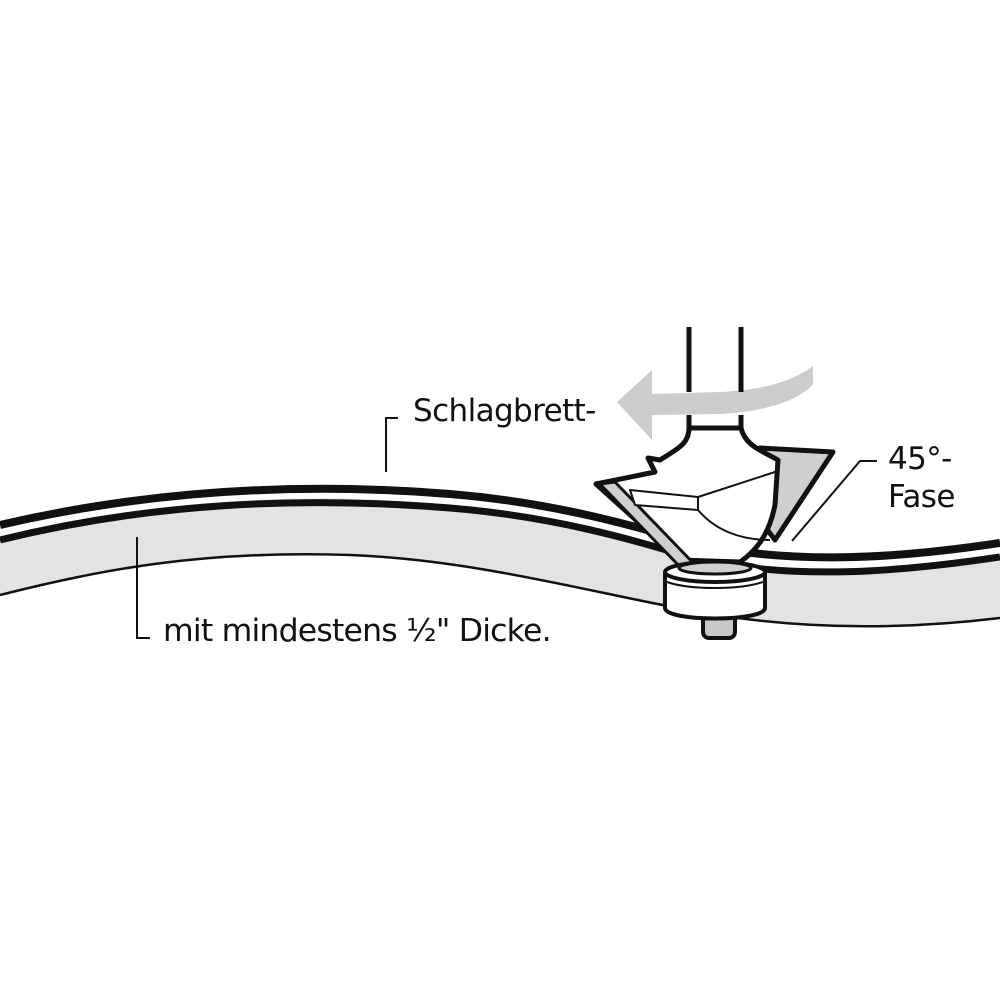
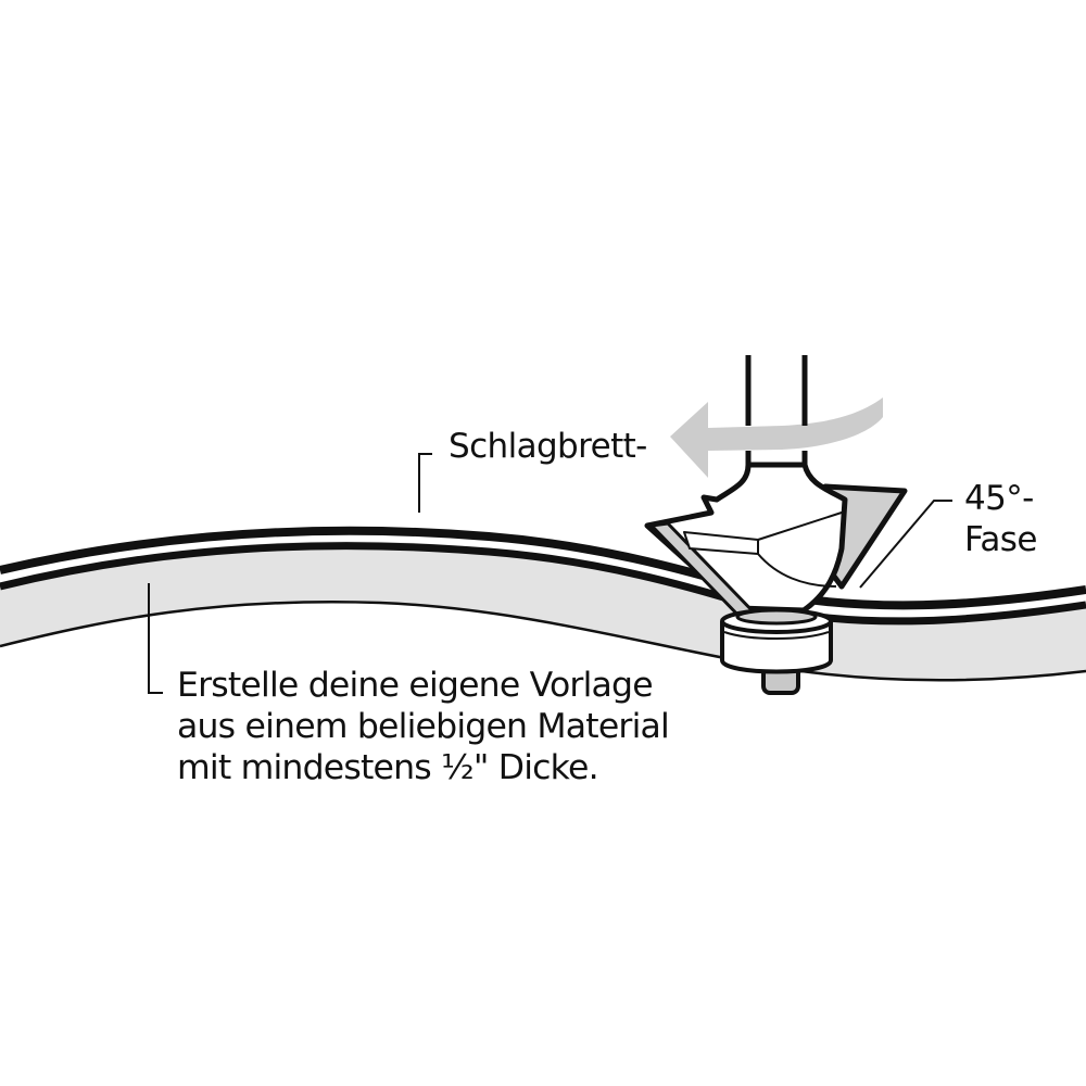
  Schlagbrett-
  45°-
  Fase
+ Erstelle deine eigene Vorlage
+ aus einem beliebigen Material
  mit mindestens ½" Dicke.
